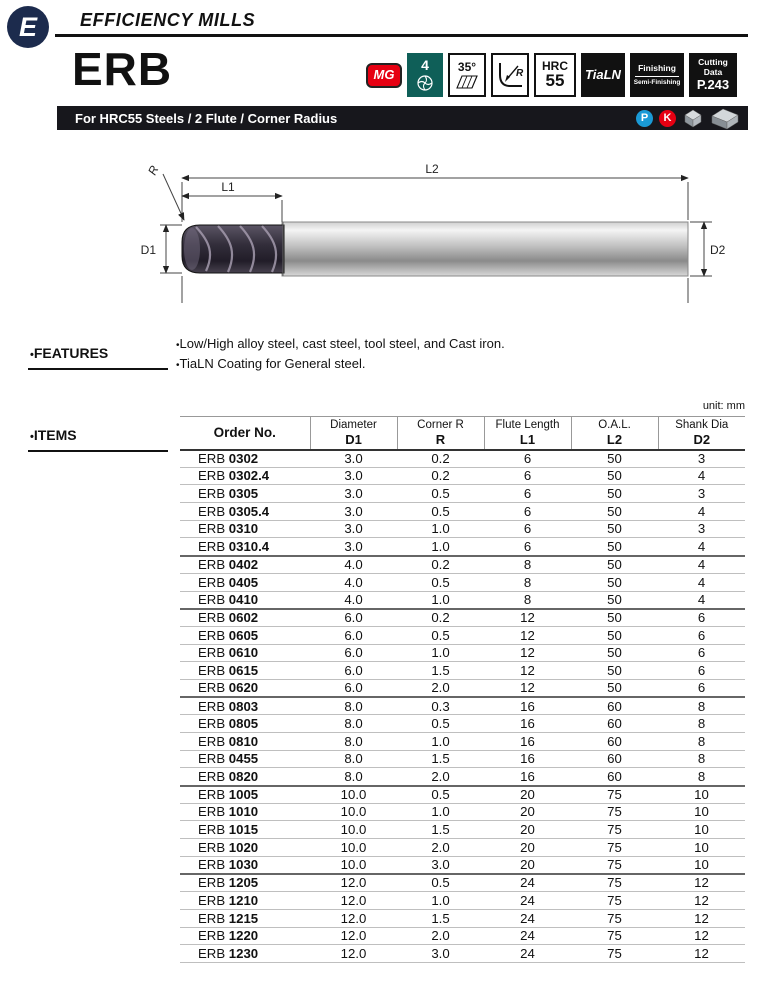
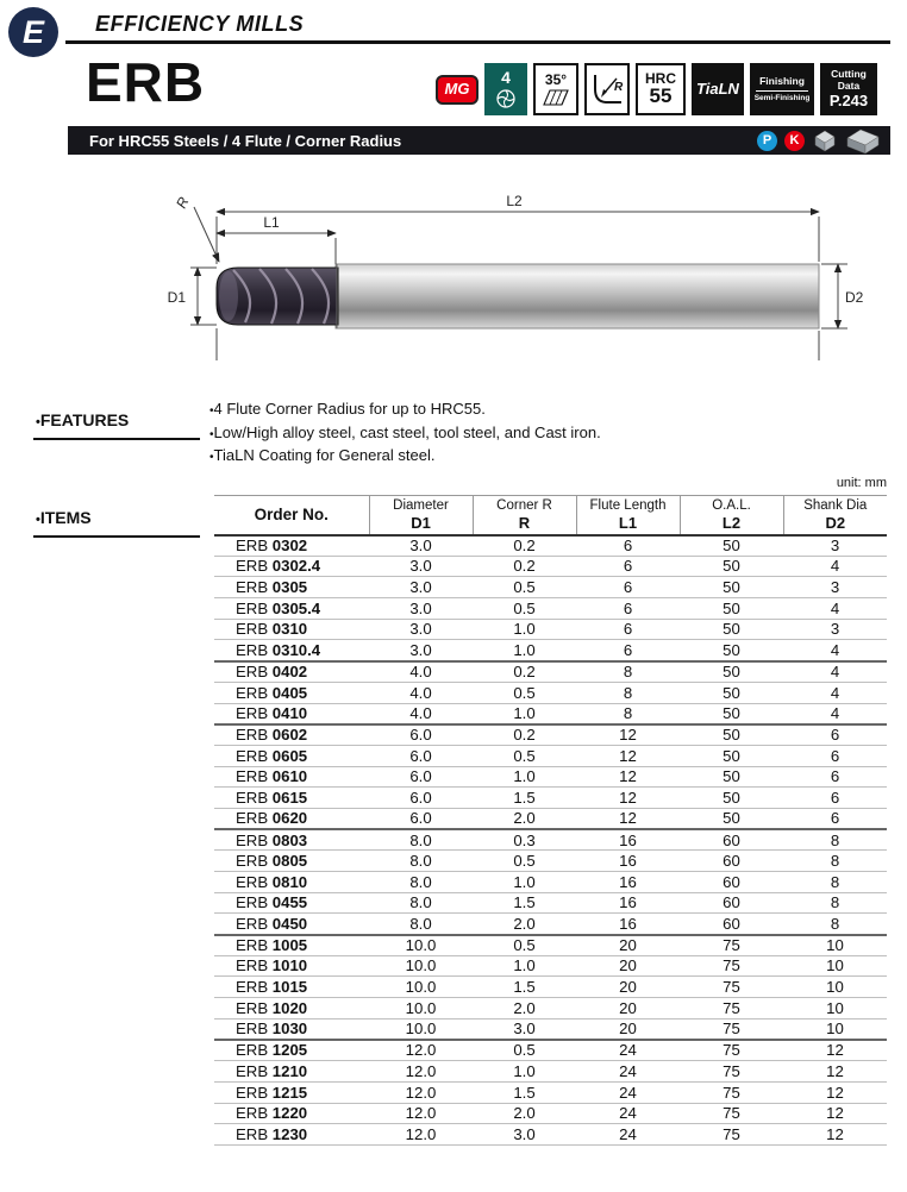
  E
  EFFICIENCY MILLS
  ERB
  MG
  4
  35°
  R
  HRC
  55
  TiaLN
  Finishing
  Cutting
  Data
  P.243
- For HRC55 Steels / 2 Flute / Corner Radius
+ For HRC55 Steels / 4 Flute / Corner Radius
  P
  K
  L2
  L1
  D1
  D2
  FEATURES
+ 4 Flute Corner Radius for up to HRC55.
  Low/High alloy steel, cast steel, tool steel, and Cast iron.
  TiaLN Coating for General steel.
  ITEMS
  unit: mm
  Order No.	Diameter D1	Corner R R	Flute Length L1	O.A.L. L2	Shank Dia D2
  ERB 0302	3.0	0.2	6	50	3
  ERB 0302.4	3.0	0.2	6	50	4
  ERB 0305	3.0	0.5	6	50	3
  ERB 0305.4	3.0	0.5	6	50	4
  ERB 0310	3.0	1.0	6	50	3
  ERB 0310.4	3.0	1.0	6	50	4
  ERB 0402	4.0	0.2	8	50	4
  ERB 0405	4.0	0.5	8	50	4
  ERB 0410	4.0	1.0	8	50	4
  ERB 0602	6.0	0.2	12	50	6
  ERB 0605	6.0	0.5	12	50	6
  ERB 0610	6.0	1.0	12	50	6
  ERB 0615	6.0	1.5	12	50	6
  ERB 0620	6.0	2.0	12	50	6
  ERB 0803	8.0	0.3	16	60	8
  ERB 0805	8.0	0.5	16	60	8
  ERB 0810	8.0	1.0	16	60	8
  ERB 0455	8.0	1.5	16	60	8
- ERB 0820	8.0	2.0	16	60	8
+ ERB 0450	8.0	2.0	16	60	8
  ERB 1005	10.0	0.5	20	75	10
  ERB 1010	10.0	1.0	20	75	10
  ERB 1015	10.0	1.5	20	75	10
  ERB 1020	10.0	2.0	20	75	10
  ERB 1030	10.0	3.0	20	75	10
  ERB 1205	12.0	0.5	24	75	12
  ERB 1210	12.0	1.0	24	75	12
  ERB 1215	12.0	1.5	24	75	12
  ERB 1220	12.0	2.0	24	75	12
  ERB 1230	12.0	3.0	24	75	12
